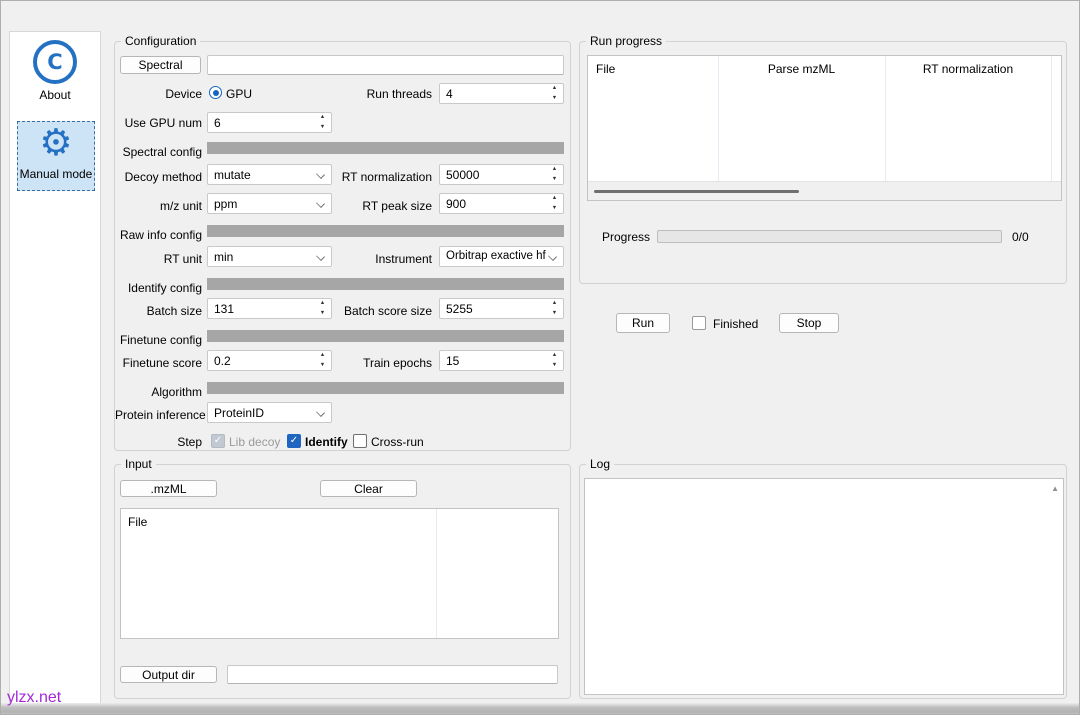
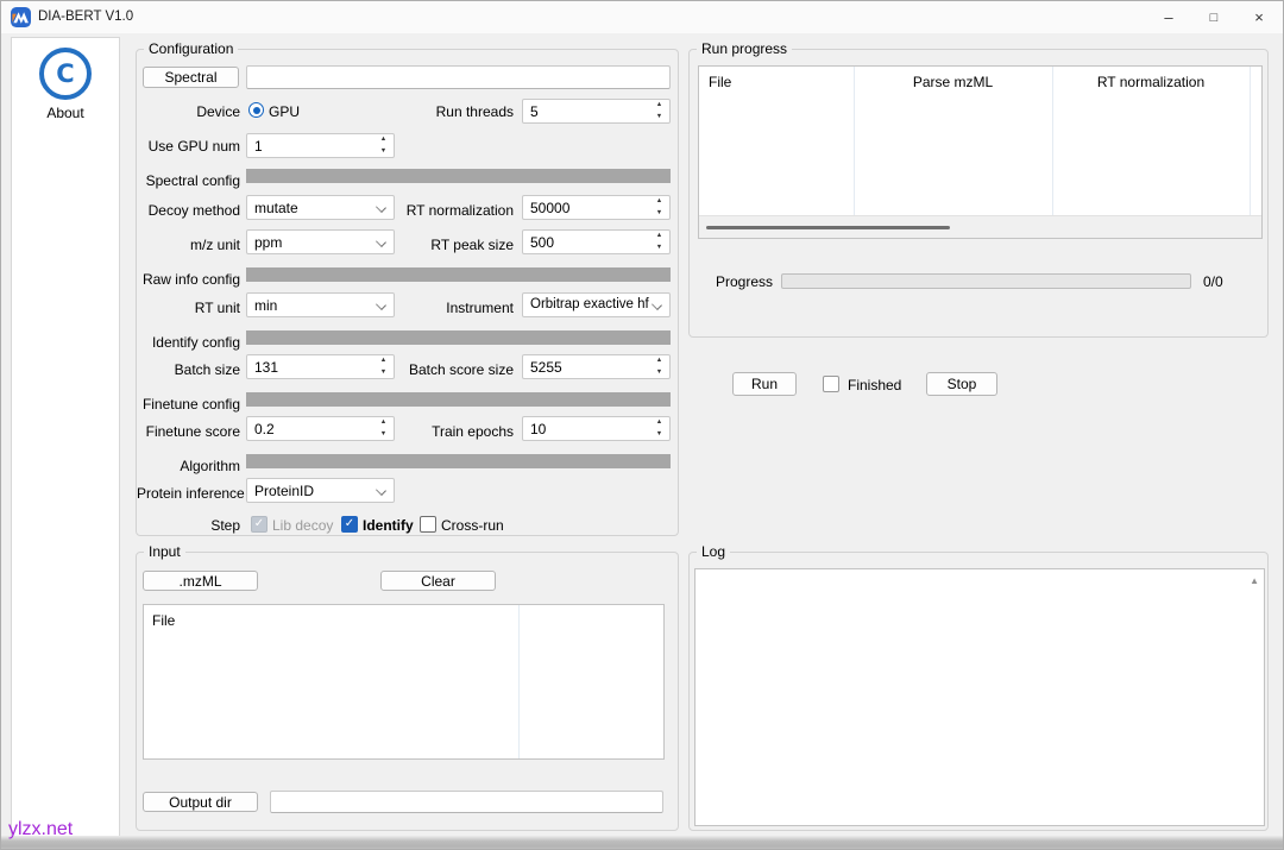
+ DIA-BERT V1.0
+ –
+ □
+ ×
  C
  About
- ⚙
- Manual mode
  Configuration
  Spectral
  Device
  GPU
  Run threads
- 4
+ 5
  Use GPU num
- 6
+ 1
  Spectral config
  Decoy method
  mutate
  RT normalization
  50000
  m/z unit
  ppm
  RT peak size
- 900
+ 500
  Raw info config
  RT unit
  min
  Instrument
  Orbitrap exactive hf
  Identify config
  Batch size
  131
  Batch score size
  5255
  Finetune config
  Finetune score
  0.2
  Train epochs
- 15
+ 10
  Algorithm
  Protein inference
  ProteinID
  Step
  Lib decoy
  Identify
  Cross-run
  Input
  .mzML
  Clear
  File
  Output dir
  Run progress
  File
  Parse mzML
  RT normalization
  Progress
  0/0
  Run
  Finished
  Stop
  Log
  ▲
  ylzx.net
